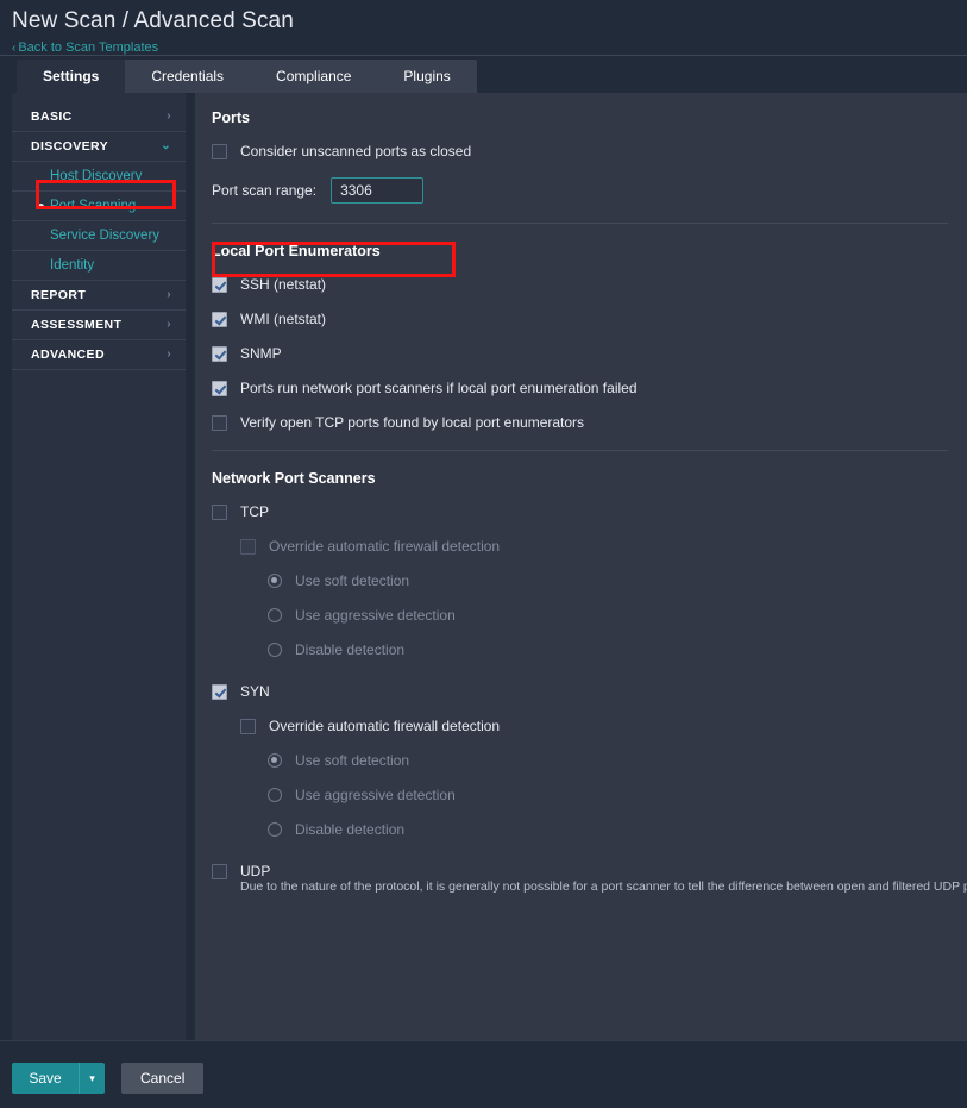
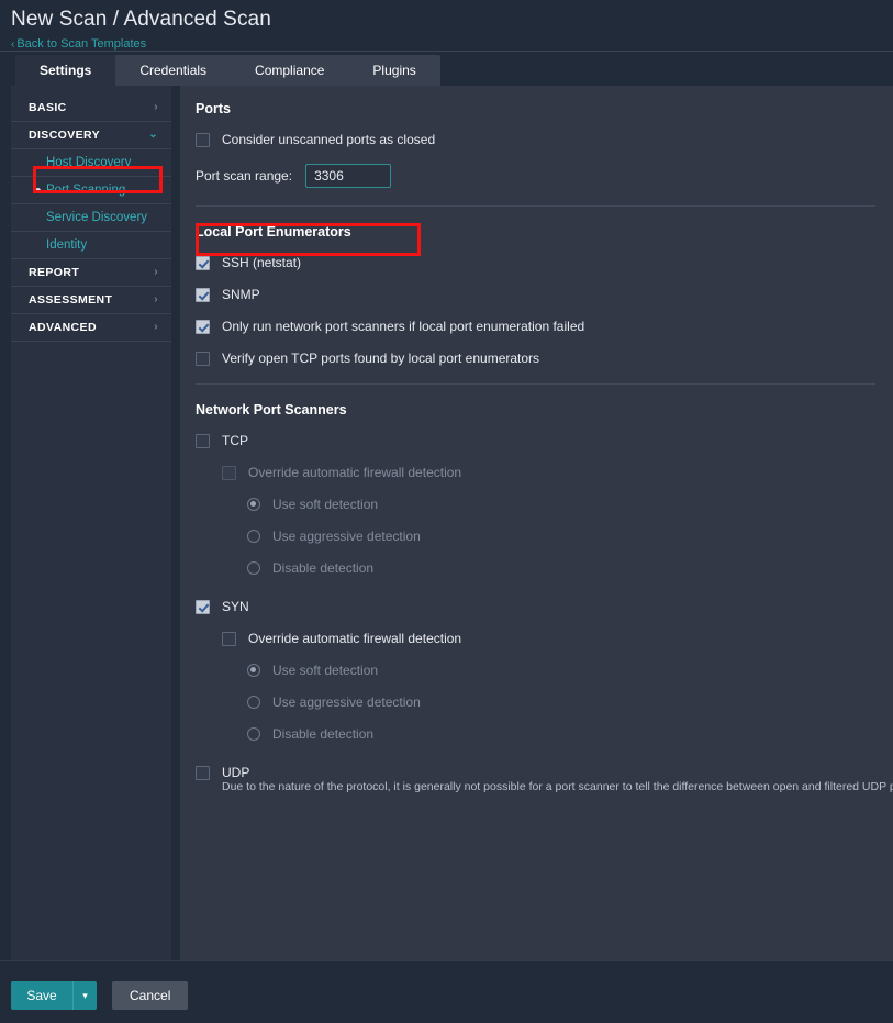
  New Scan / Advanced Scan
  ‹ Back to Scan Templates
  Settings
  Credentials
  Compliance
  Plugins
  BASIC
  ›
  DISCOVERY
  ⌄
  Host Discovery
  Port Scanning
  Service Discovery
  Identity
  REPORT
  ›
  ASSESSMENT
  ›
  ADVANCED
  ›
  Ports
  Consider unscanned ports as closed
  Port scan range:
  3306
  Local Port Enumerators
  SSH (netstat)
- WMI (netstat)
  SNMP
- Ports run network port scanners if local port enumeration failed
+ Only run network port scanners if local port enumeration failed
  Verify open TCP ports found by local port enumerators
  Network Port Scanners
  TCP
  Override automatic firewall detection
  Use soft detection
  Use aggressive detection
  Disable detection
  SYN
  Override automatic firewall detection
  Use soft detection
  Use aggressive detection
  Disable detection
  UDP
  Due to the nature of the protocol, it is generally not possible for a port scanner to tell the difference between open and filtered UDP
  Save
  ▾
  Cancel
